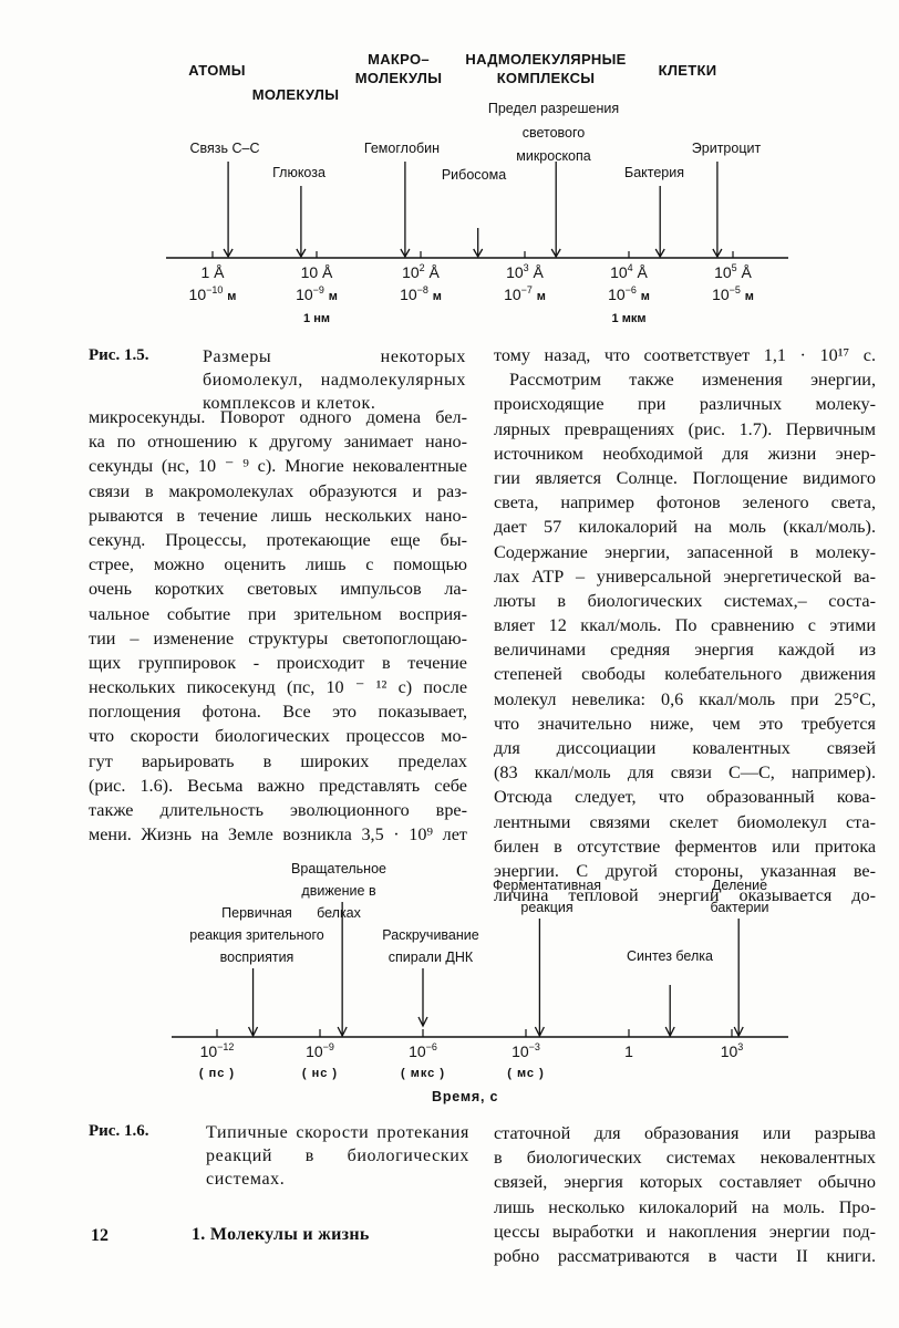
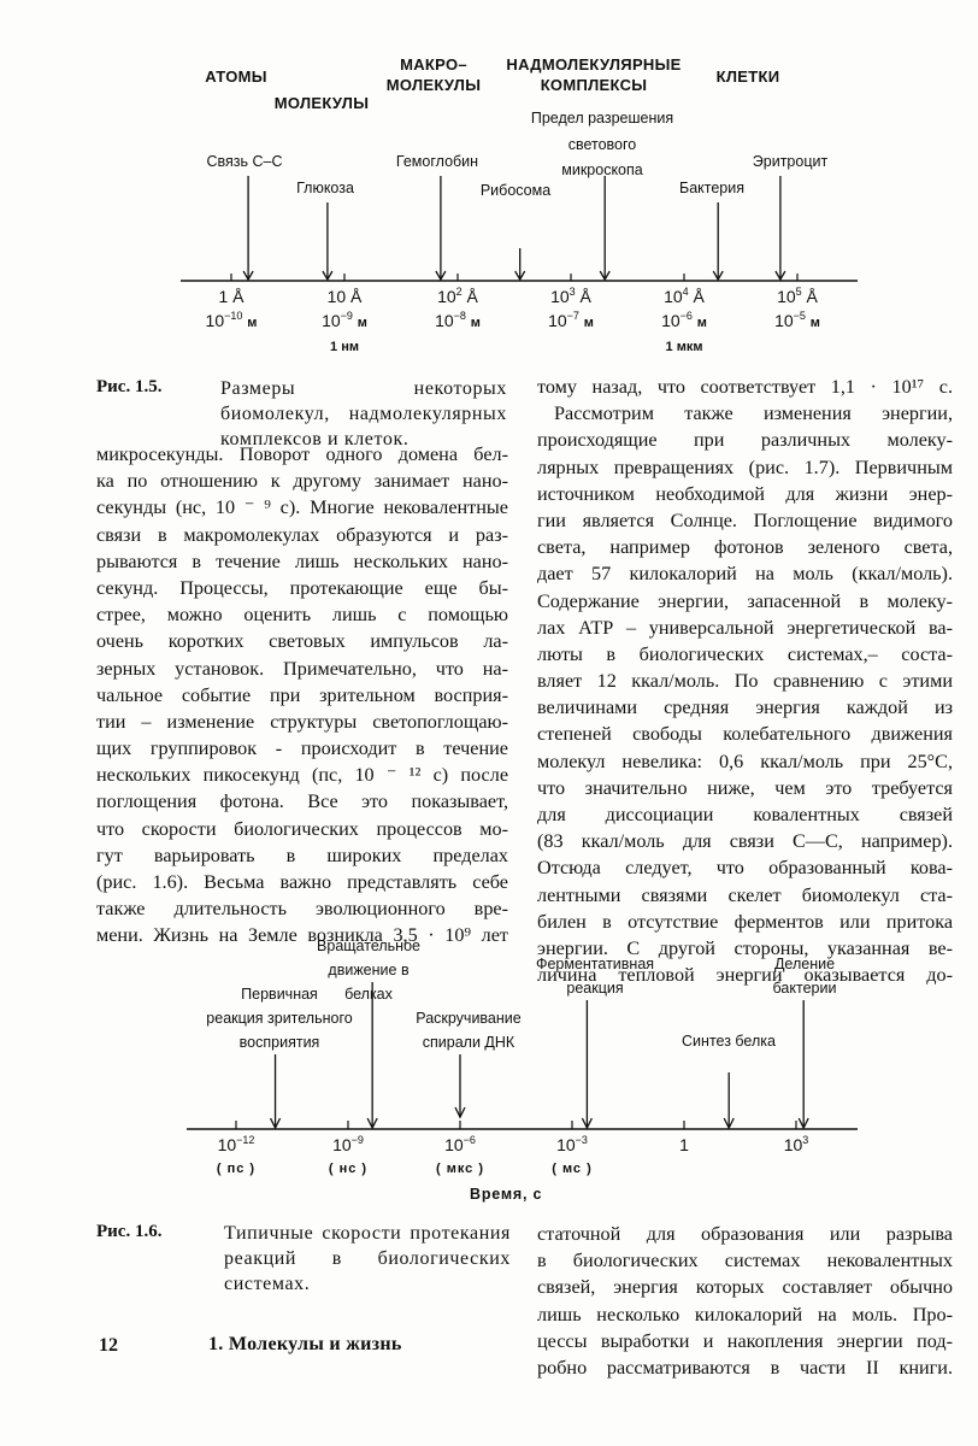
  АТОМЫ
  МОЛЕКУЛЫ
  МАКРО–
  МОЛЕКУЛЫ
  НАДМОЛЕКУЛЯРНЫЕ
  КОМПЛЕКСЫ
  КЛЕТКИ
  Связь С–С
  Глюкоза
  Гемоглобин
  Рибосома
  Предел разрешения
  светового
  микроскопа
  Бактерия
  Эритроцит
  1 Å
  10−10 м
  10 Å
  10−9 м
  1 нм
  102 Å
  10−8 м
  103 Å
  10−7 м
  104 Å
  10−6 м
  1 мкм
  105 Å
  10−5 м
  Рис. 1.5.
  Размеры некоторых биомолекул, надмолекулярных комплексов и клеток.
  микросекунды. Поворот одного домена бел-
  ка по отношению к другому занимает нано-
  секунды (нс, 10 ⁻ ⁹ с). Многие нековалентные
  связи в макромолекулах образуются и раз-
  рываются в течение лишь нескольких нано-
  секунд. Процессы, протекающие еще бы-
  стрее, можно оценить лишь с помощью
  очень коротких световых импульсов ла-
+ зерных установок. Примечательно, что на-
  чальное событие при зрительном восприя-
  тии – изменение структуры светопоглощаю-
  щих группировок - происходит в течение
  нескольких пикосекунд (пс, 10 ⁻ ¹² с) после
  поглощения фотона. Все это показывает,
  что скорости биологических процессов мо-
  гут варьировать в широких пределах
  (рис. 1.6). Весьма важно представлять себе
  также длительность эволюционного вре-
  мени. Жизнь на Земле возникла 3,5 · 10⁹ лет
  тому назад, что соответствует 1,1 · 10¹⁷ с.
  Рассмотрим также изменения энергии,
  происходящие при различных молеку-
  лярных превращениях (рис. 1.7). Первичным
  источником необходимой для жизни энер-
  гии является Солнце. Поглощение видимого
  света, например фотонов зеленого света,
  дает 57 килокалорий на моль (ккал/моль).
  Содержание энергии, запасенной в молеку-
  лах АТР – универсальной энергетической ва-
  люты в биологических системах,– соста-
  вляет 12 ккал/моль. По сравнению с этими
  величинами средняя энергия каждой из
  степеней свободы колебательного движения
  молекул невелика: 0,6 ккал/моль при 25°С,
  что значительно ниже, чем это требуется
  для диссоциации ковалентных связей
  (83 ккал/моль для связи С—С, например).
  Отсюда следует, что образованный кова-
  лентными связями скелет биомолекул ста-
  билен в отсутствие ферментов или притока
  энергии. С другой стороны, указанная ве-
  личина тепловой энергии оказывается до-
  Первичная
  реакция зрительного
  восприятия
  Вращательное
  движение в
  белках
  Раскручивание
  спирали ДНК
  Ферментативная
  реакция
  Синтез белка
  Деление
  бактерии
  10−12
  ( пс )
  10−9
  ( нс )
  10−6
  ( мкс )
  10−3
  ( мс )
  1
  103
  Время, с
  Рис. 1.6.
  Типичные скорости протекания реакций в биологических системах.
  статочной для образования или разрыва
  в биологических системах нековалентных
  связей, энергия которых составляет обычно
  лишь несколько килокалорий на моль. Про-
  цессы выработки и накопления энергии под-
  робно рассматриваются в части II книги.
  12
  1. Молекулы и жизнь
